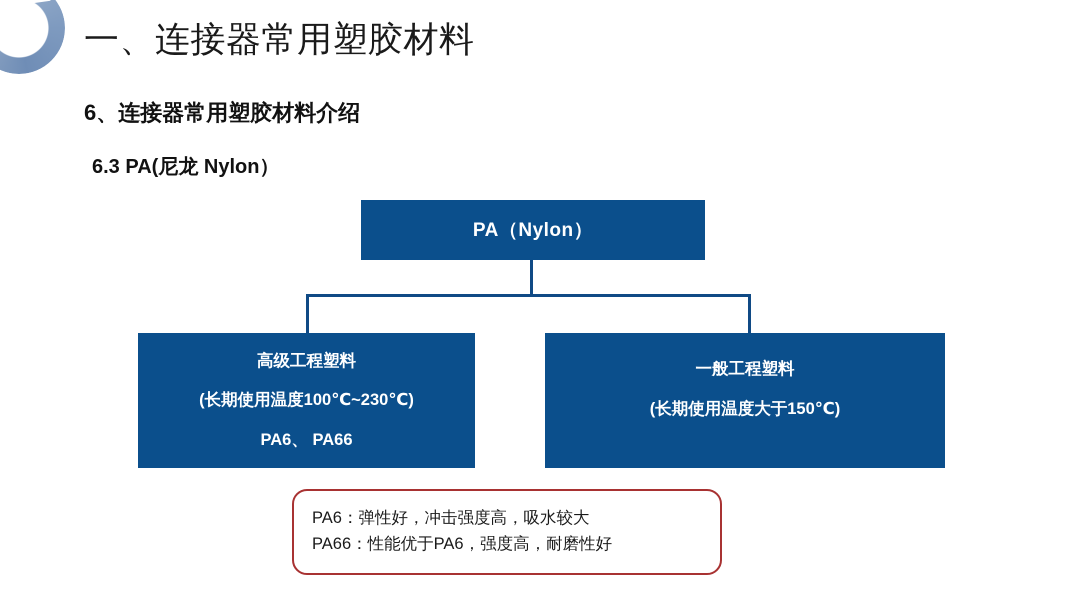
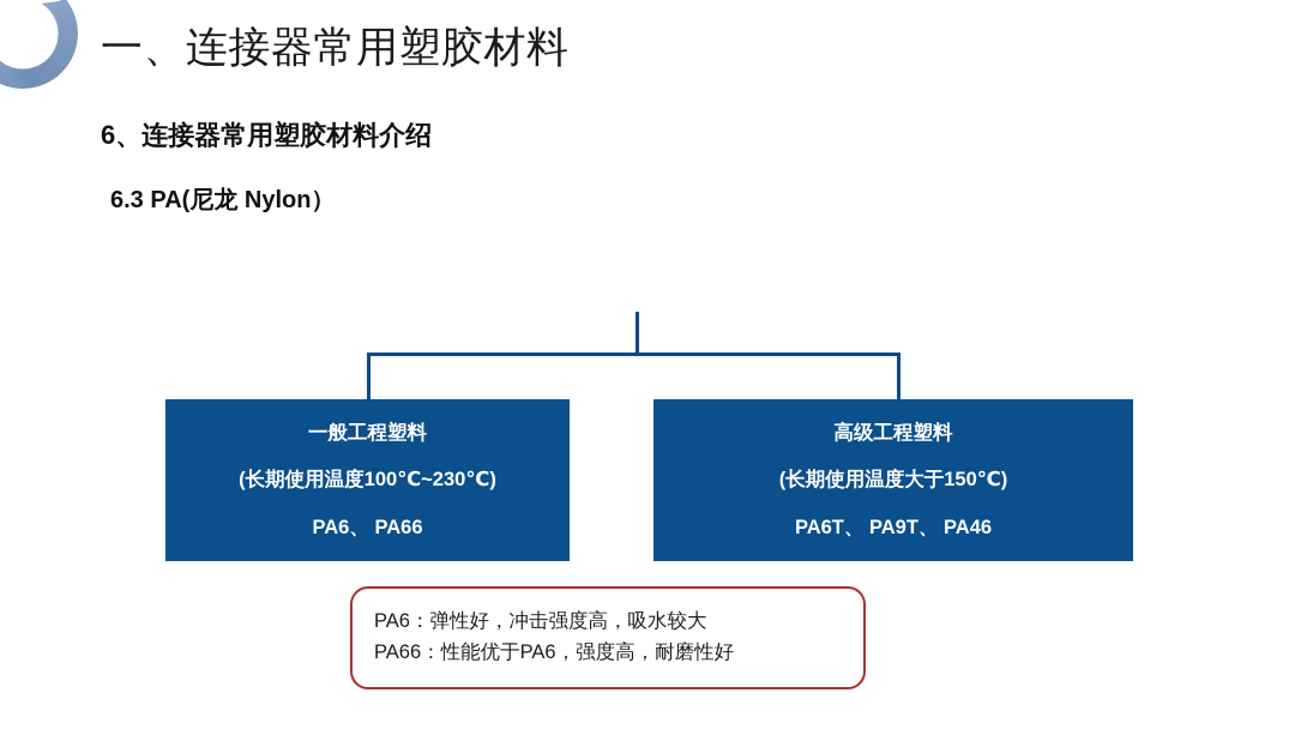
  一、连接器常用塑胶材料
  6、连接器常用塑胶材料介绍
  6.3 PA(尼龙 Nylon）
- PA（Nylon）
- 高级工程塑料
+ 一般工程塑料
  (长期使用温度100℃~230℃)
  PA6、 PA66
- 一般工程塑料
+ 高级工程塑料
  (长期使用温度大于150℃)
+ PA6T、 PA9T、 PA46
  PA6：弹性好，冲击强度高，吸水较大
  PA66：性能优于PA6，强度高，耐磨性好
